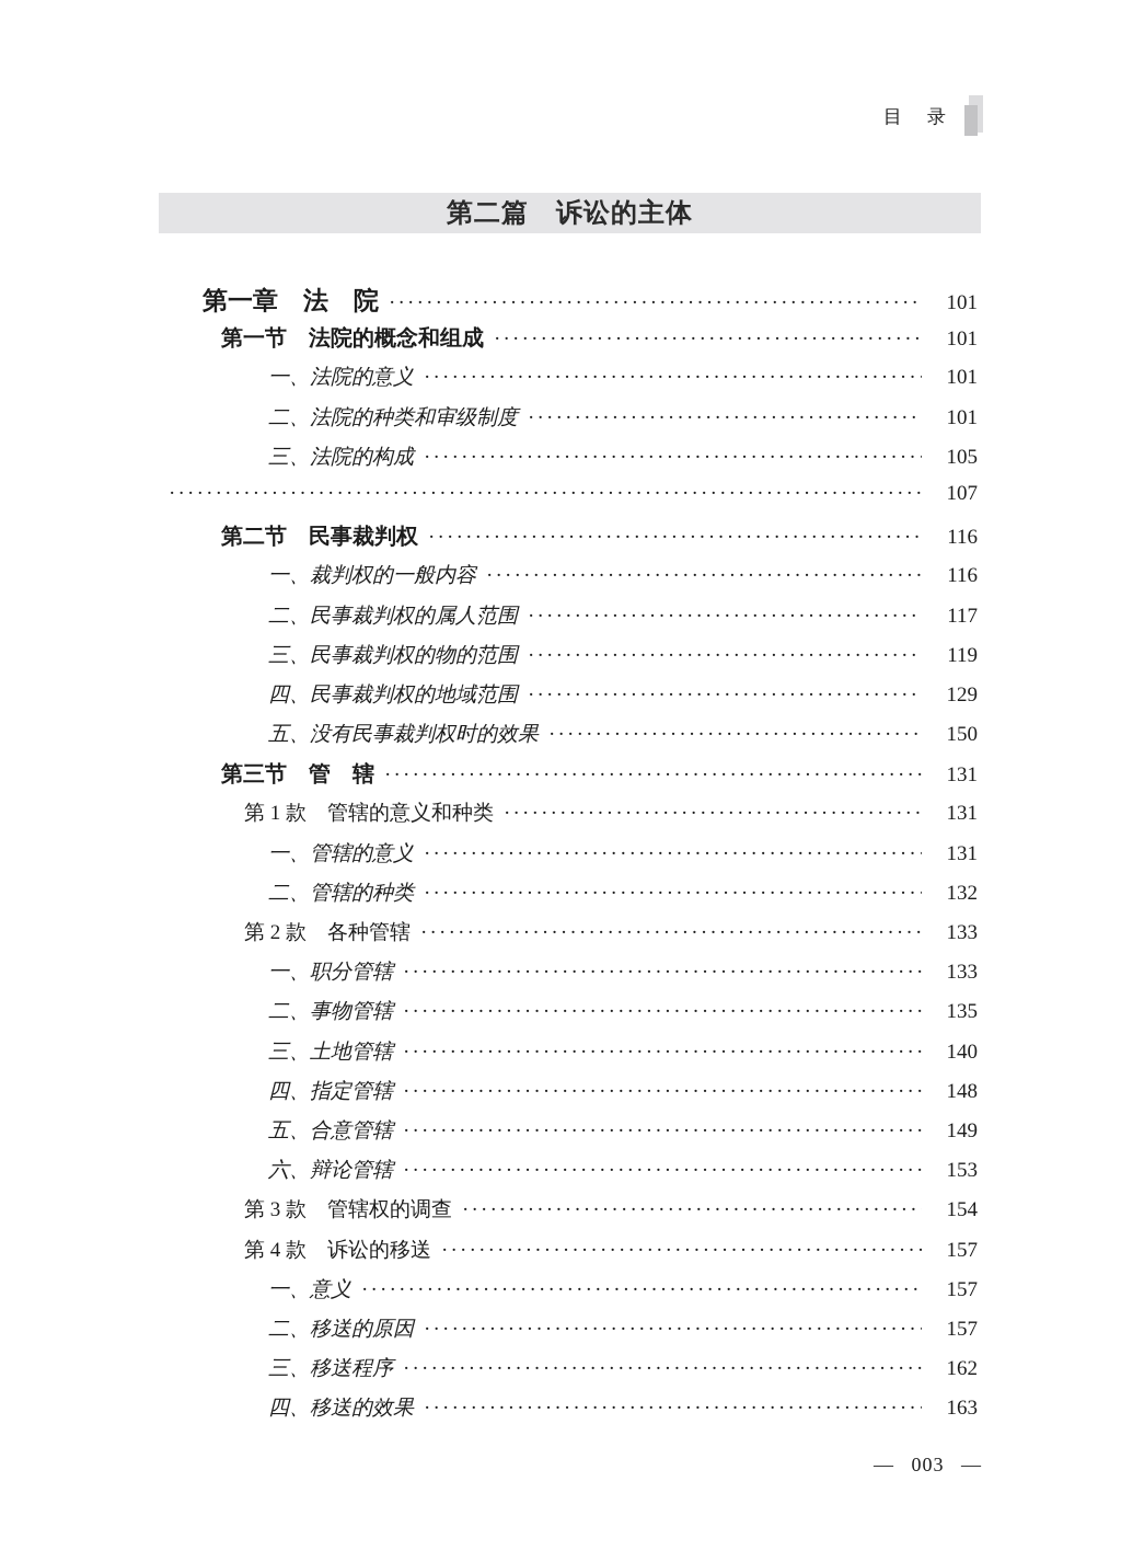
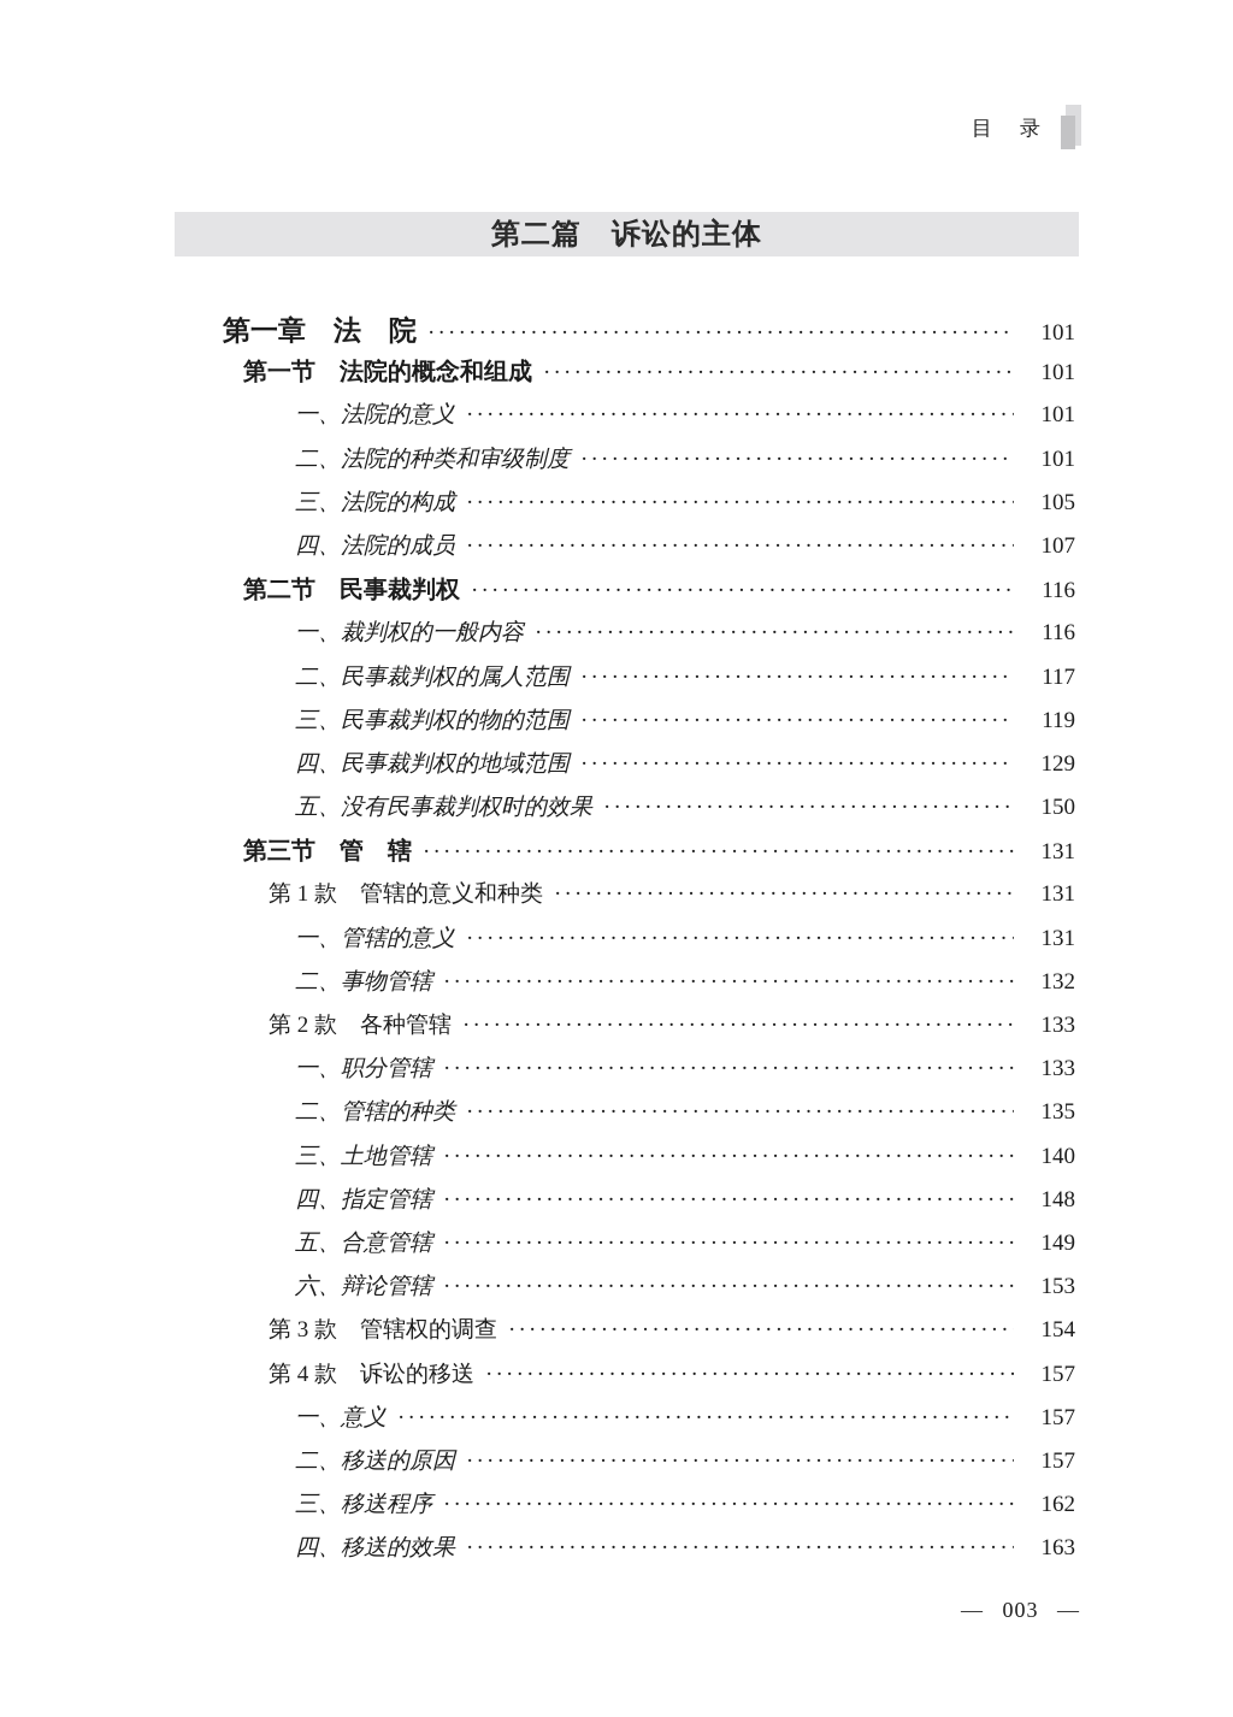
  目 录
  第二篇 诉讼的主体
  第一章 法 院
  101
  第一节 法院的概念和组成
  101
  一、法院的意义
  101
  二、法院的种类和审级制度
  101
  三、法院的构成
  105
+ 四、法院的成员
  107
  第二节 民事裁判权
  116
  一、裁判权的一般内容
  116
  二、民事裁判权的属人范围
  117
  三、民事裁判权的物的范围
  119
  四、民事裁判权的地域范围
  129
  五、没有民事裁判权时的效果
  150
  第三节 管 辖
  131
  第 1 款 管辖的意义和种类
  131
  一、管辖的意义
  131
- 二、管辖的种类
+ 二、事物管辖
  132
  第 2 款 各种管辖
  133
  一、职分管辖
  133
- 二、事物管辖
+ 二、管辖的种类
  135
  三、土地管辖
  140
  四、指定管辖
  148
  五、合意管辖
  149
  六、辩论管辖
  153
  第 3 款 管辖权的调查
  154
  第 4 款 诉讼的移送
  157
  一、意义
  157
  二、移送的原因
  157
  三、移送程序
  162
  四、移送的效果
  163
  — 003 —
